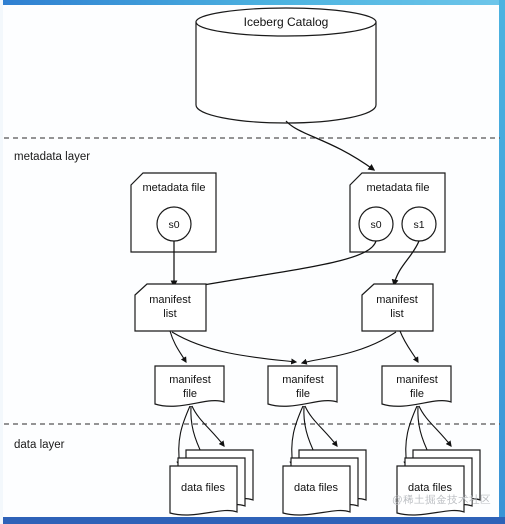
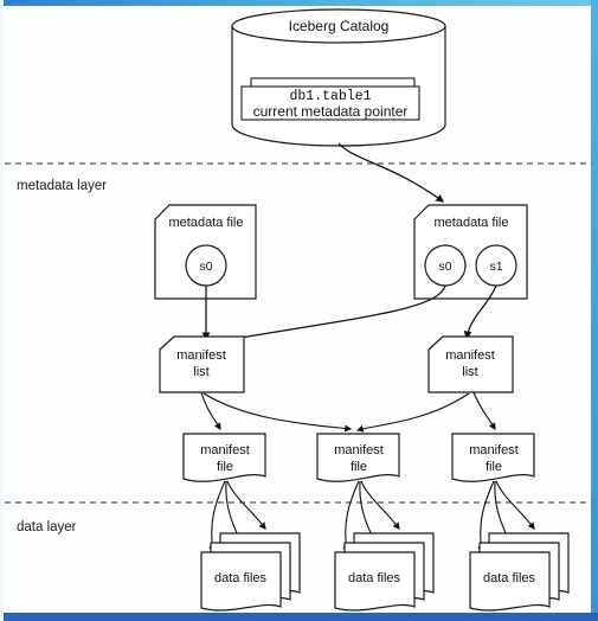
  Iceberg Catalog
+ db1.table1
+ current metadata pointer
  metadata layer
  data layer
  metadata file
  s0
  metadata file
  s0
  s1
  manifest
  list
  manifest
  list
  manifest
  file
  manifest
  file
  manifest
  file
  data files
  data files
  data files
- @稀土掘金技术社区
